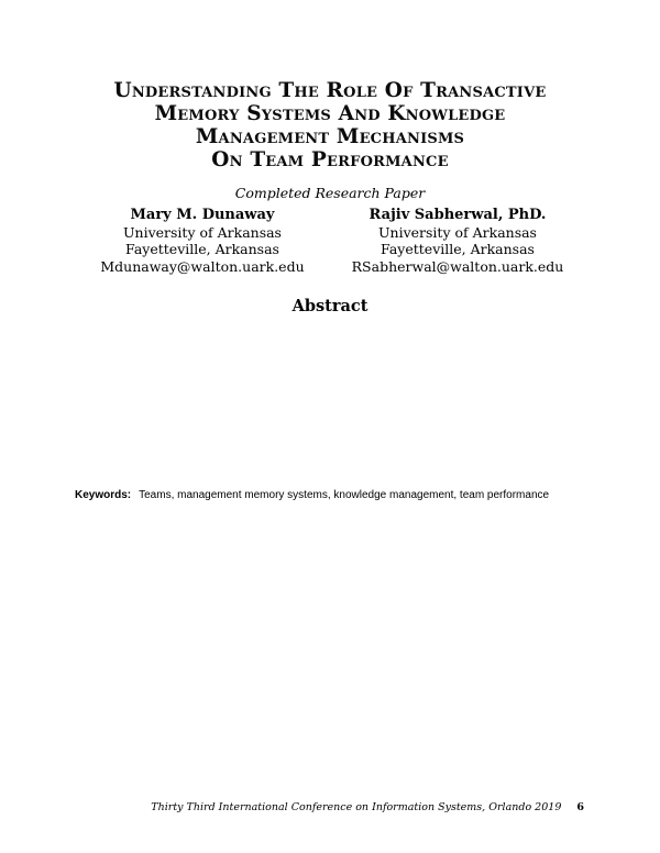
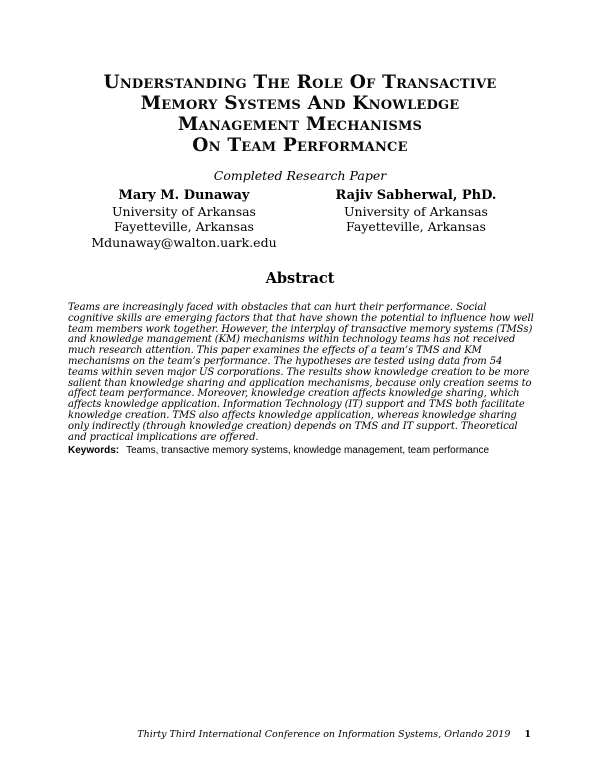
  Understanding The Role Of Transactive
  Memory Systems And Knowledge
  Management Mechanisms
  On Team Performance
  Completed Research Paper
  Mary M. Dunaway
  University of Arkansas
  Fayetteville, Arkansas
  Mdunaway@walton.uark.edu
  Rajiv Sabherwal, PhD.
  University of Arkansas
  Fayetteville, Arkansas
- RSabherwal@walton.uark.edu
  Abstract
+ Teams are increasingly faced with obstacles that can hurt their performance. Social cognitive skills are emerging factors that that have shown the potential to influence how well team members work together. However, the interplay of transactive memory systems (TMSs) and knowledge management (KM) mechanisms within technology teams has not received much research attention. This paper examines the effects of a team’s TMS and KM mechanisms on the team’s performance. The hypotheses are tested using data from 54 teams within seven major US corporations. The results show knowledge creation to be more salient than knowledge sharing and application mechanisms, because only creation seems to affect team performance. Moreover, knowledge creation affects knowledge sharing, which affects knowledge application. Information Technology (IT) support and TMS both facilitate knowledge creation. TMS also affects knowledge application, whereas knowledge sharing only indirectly (through knowledge creation) depends on TMS and IT support. Theoretical and practical implications are offered.
- Keywords: Teams, management memory systems, knowledge management, team performance
+ Keywords: Teams, transactive memory systems, knowledge management, team performance
  Thirty Third International Conference on Information Systems, Orlando 2019
- 6
+ 1
